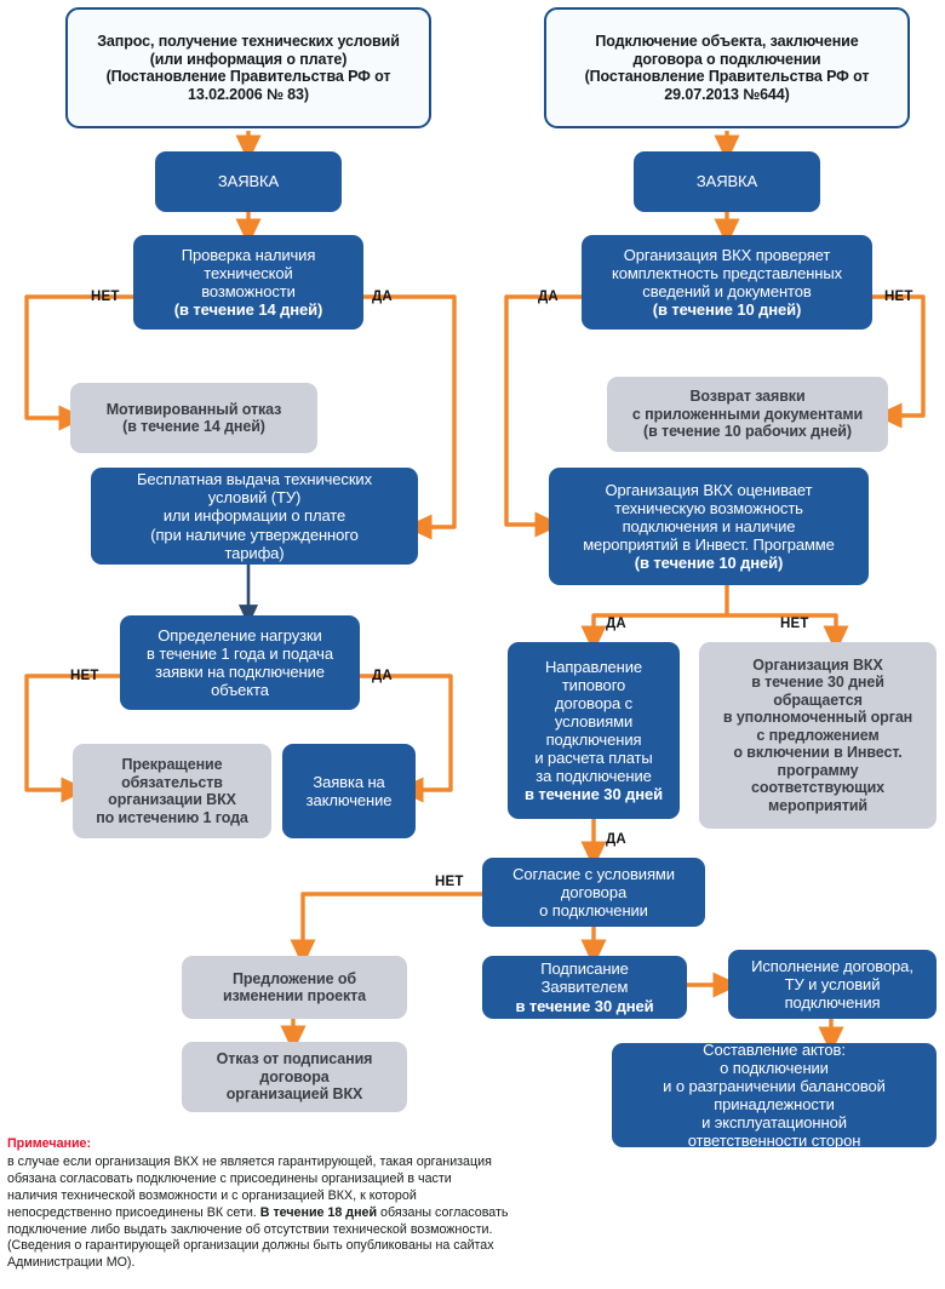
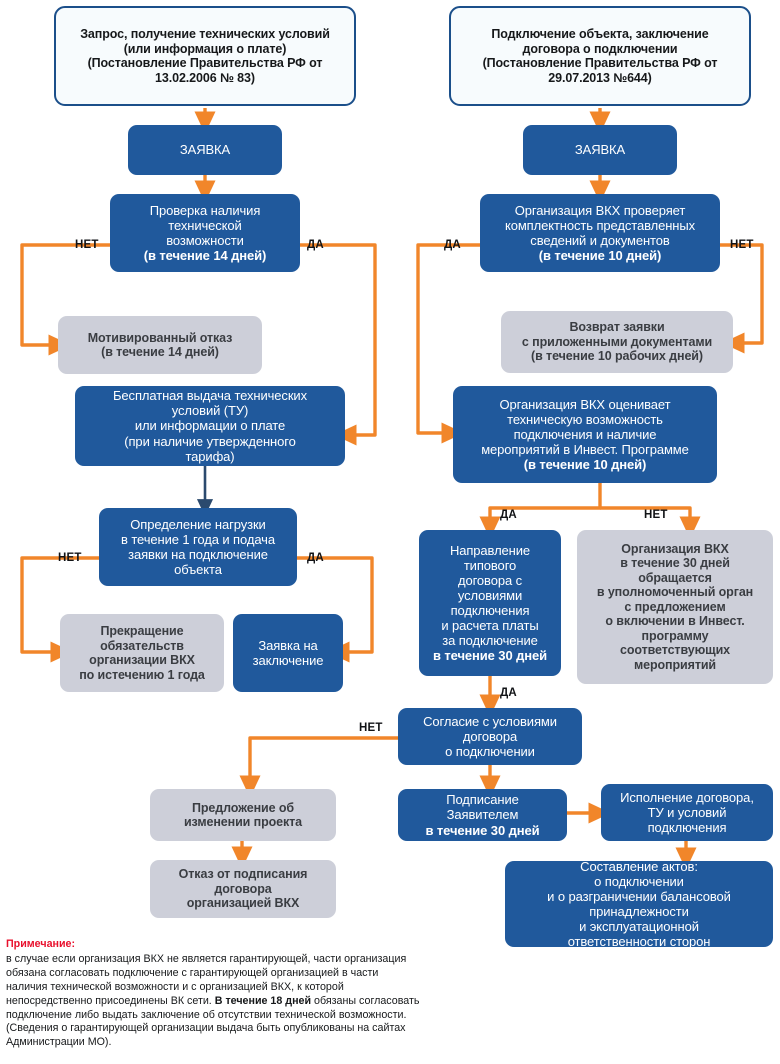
  Запрос, получение технических условий
  (или информация о плате)
  (Постановление Правительства РФ от
  13.02.2006 № 83)
  ЗАЯВКА
  Проверка наличия
  технической
  возможности
  (в течение 14 дней)
  Мотивированный отказ
  (в течение 14 дней)
  Бесплатная выдача технических
  условий (ТУ)
  или информации о плате
  (при наличие утвержденного
  тарифа)
  Определение нагрузки
  в течение 1 года и подача
  заявки на подключение
  объекта
  Прекращение
  обязательств
  организации ВКХ
  по истечению 1 года
  Заявка на
  заключение
  Предложение об
  изменении проекта
  Отказ от подписания
  договора
  организацией ВКХ
  Подключение объекта, заключение
  договора о подключении
  (Постановление Правительства РФ от
  29.07.2013 №644)
  ЗАЯВКА
  Организация ВКХ проверяет
  комплектность представленных
  сведений и документов
  (в течение 10 дней)
  Возврат заявки
  с приложенными документами
  (в течение 10 рабочих дней)
  Организация ВКХ оценивает
  техническую возможность
  подключения и наличие
  мероприятий в Инвест. Программе
  (в течение 10 дней)
  Направление типового
  договора с условиями
  подключения
  и расчета платы
  за подключение
  в течение 30 дней
  Организация ВКХ
  в течение 30 дней
  обращается
  в уполномоченный орган
  с предложением
  о включении в Инвест.
  программу
  соответствующих
  мероприятий
  Согласие с условиями
  договора
  о подключении
  Подписание
  Заявителем
  в течение 30 дней
  Исполнение договора,
  ТУ и условий
  подключения
  Составление актов:
  о подключении
  и о разграничении балансовой
  принадлежности
  и эксплуатационной
  ответственности сторон
  НЕТ
  ДА
  НЕТ
  ДА
  ДА
  НЕТ
  ДА
  НЕТ
  ДА
  НЕТ
  Примечание:
- в случае если организация ВКХ не является гарантирующей, такая организация
+ в случае если организация ВКХ не является гарантирующей, части организация
- обязана согласовать подключение с присоединены организацией в части
+ обязана согласовать подключение с гарантирующей организацией в части
  наличия технической возможности и с организацией ВКХ, к которой
  непосредственно присоединены ВК сети. В течение 18 дней обязаны согласовать
  подключение либо выдать заключение об отсутствии технической возможности.
- (Сведения о гарантирующей организации должны быть опубликованы на сайтах
+ (Сведения о гарантирующей организации выдача быть опубликованы на сайтах
  Администрации МО).
